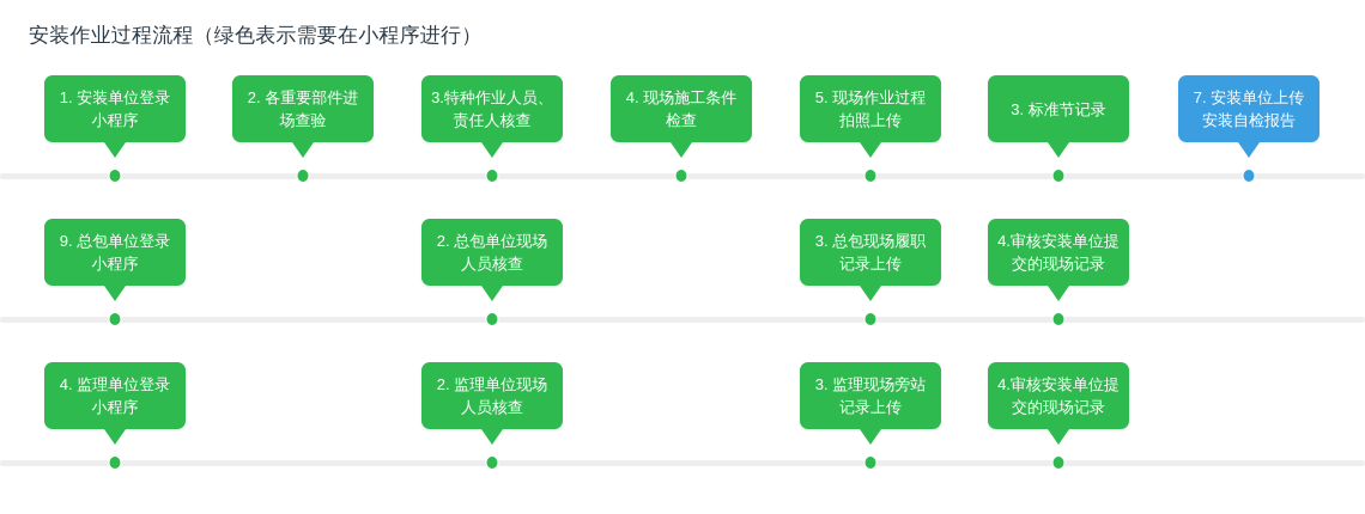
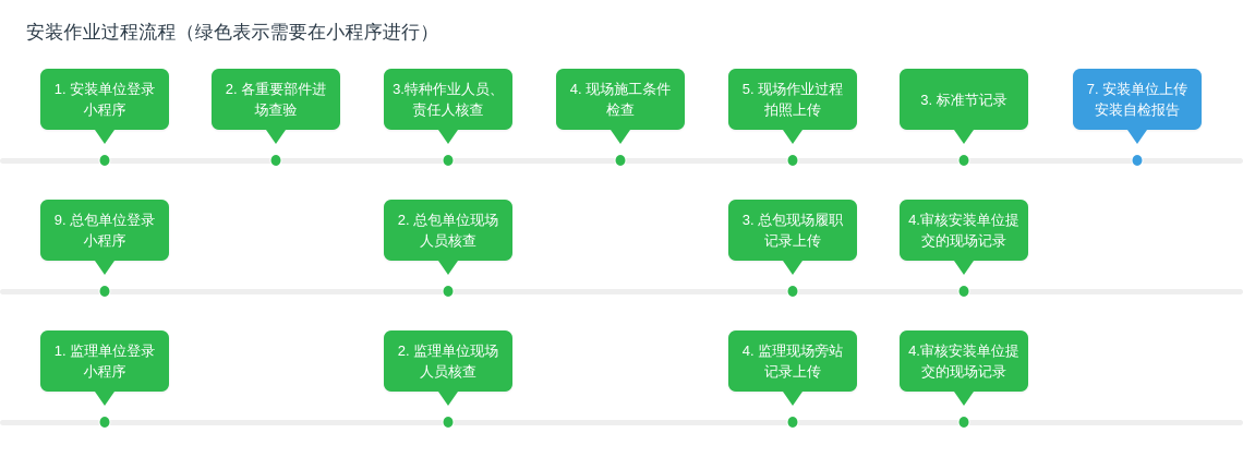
  安装作业过程流程（绿色表示需要在小程序进行）
  1. 安装单位登录小程序
  2. 各重要部件进场查验
  3.特种作业人员、责任人核查
  4. 现场施工条件检查
  5. 现场作业过程拍照上传
  3. 标准节记录
  7. 安装单位上传安装自检报告
  9. 总包单位登录小程序
  2. 总包单位现场人员核查
  3. 总包现场履职记录上传
  4.审核安装单位提交的现场记录
- 4. 监理单位登录小程序
+ 1. 监理单位登录小程序
  2. 监理单位现场人员核查
- 3. 监理现场旁站记录上传
+ 4. 监理现场旁站记录上传
  4.审核安装单位提交的现场记录
